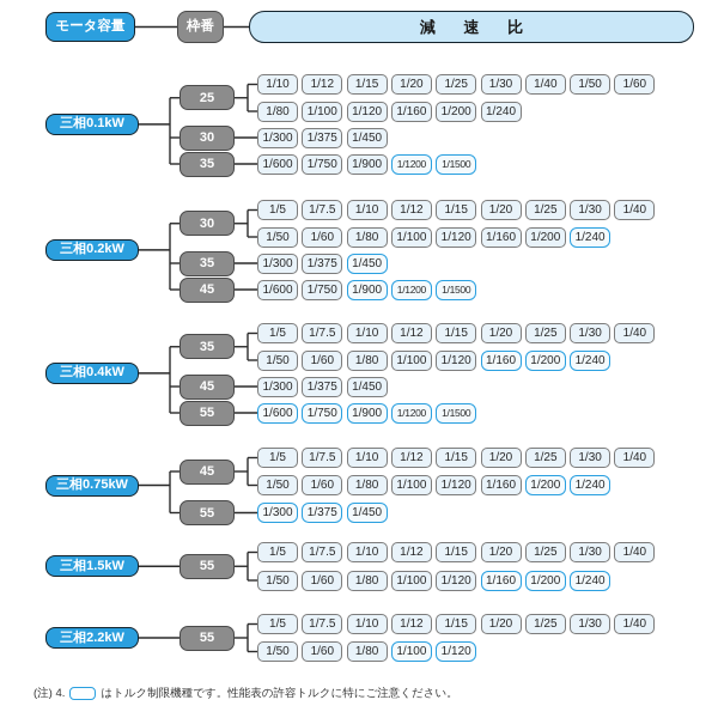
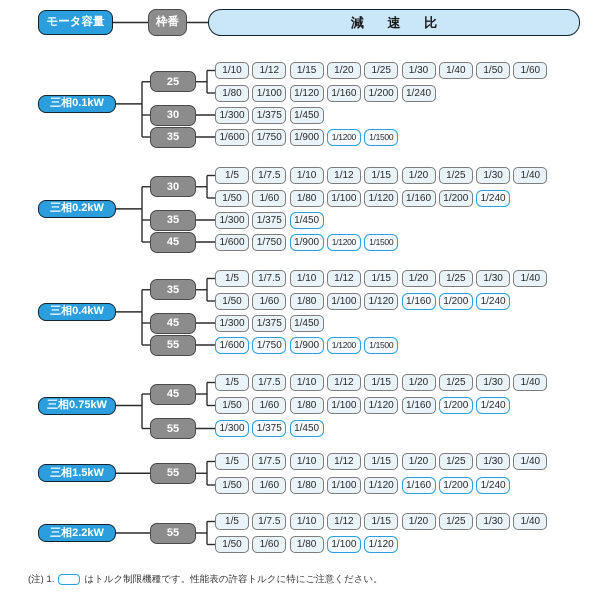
  モータ容量
  枠番
  減 速 比
  1/10
  1/12
  1/15
  1/20
  1/25
  1/30
  1/40
  1/50
  1/60
  1/80
  1/100
  1/120
  1/160
  1/200
  1/240
  25
  1/300
  1/375
  1/450
  30
  1/600
  1/750
  1/900
  1/1200
  1/1500
  35
  三相0.1kW
  1/5
  1/7.5
  1/10
  1/12
  1/15
  1/20
  1/25
  1/30
  1/40
  1/50
  1/60
  1/80
  1/100
  1/120
  1/160
  1/200
  1/240
  30
  1/300
  1/375
  1/450
  35
  1/600
  1/750
  1/900
  1/1200
  1/1500
  45
  三相0.2kW
  1/5
  1/7.5
  1/10
  1/12
  1/15
  1/20
  1/25
  1/30
  1/40
  1/50
  1/60
  1/80
  1/100
  1/120
  1/160
  1/200
  1/240
  35
  1/300
  1/375
  1/450
  45
  1/600
  1/750
  1/900
  1/1200
  1/1500
  55
  三相0.4kW
  1/5
  1/7.5
  1/10
  1/12
  1/15
  1/20
  1/25
  1/30
  1/40
  1/50
  1/60
  1/80
  1/100
  1/120
  1/160
  1/200
  1/240
  45
  1/300
  1/375
  1/450
  55
  三相0.75kW
  1/5
  1/7.5
  1/10
  1/12
  1/15
  1/20
  1/25
  1/30
  1/40
  1/50
  1/60
  1/80
  1/100
  1/120
  1/160
  1/200
  1/240
  55
  三相1.5kW
  1/5
  1/7.5
  1/10
  1/12
  1/15
  1/20
  1/25
  1/30
  1/40
  1/50
  1/60
  1/80
  1/100
  1/120
  55
  三相2.2kW
- (注) 4.
+ (注) 1.
  はトルク制限機種です。性能表の許容トルクに特にご注意ください。
